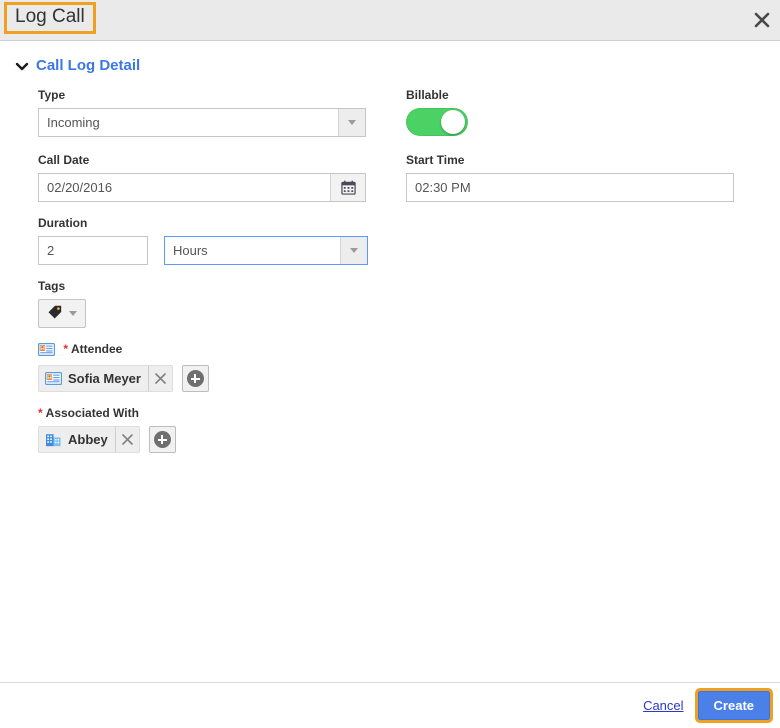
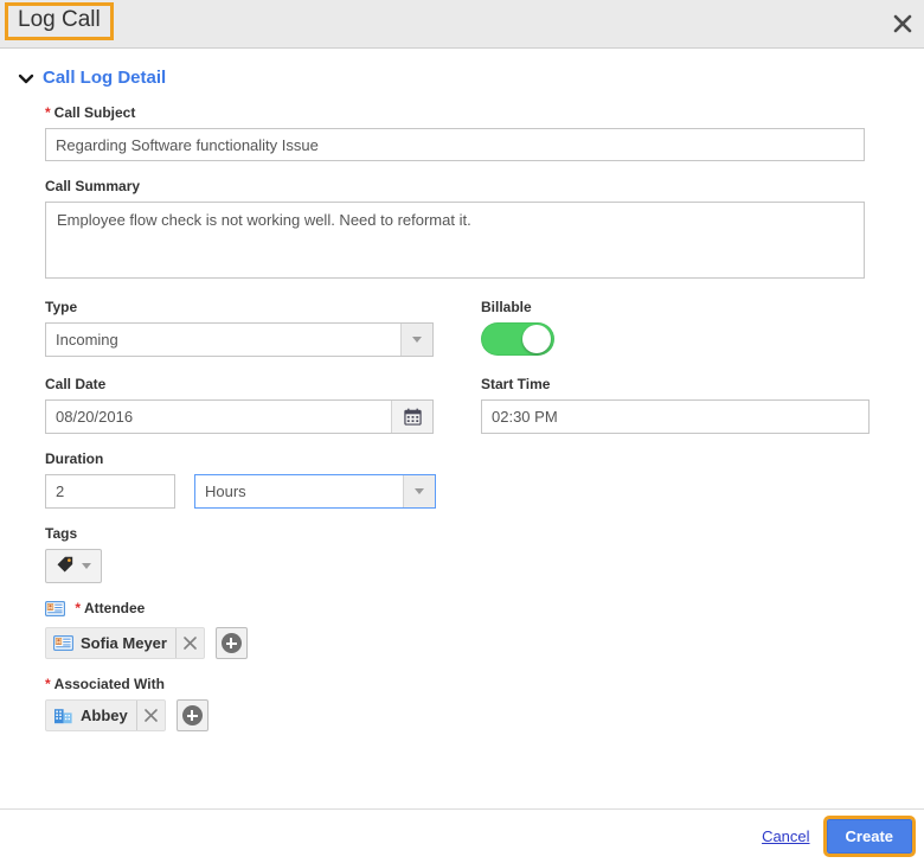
  Log Call
  Call Log Detail
+ * Call Subject
+ Regarding Software functionality Issue
+ Call Summary
+ Employee flow check is not working well. Need to reformat it.
  Type
  Incoming
  Billable
  Call Date
- 02/20/2016
+ 08/20/2016
  Start Time
  02:30 PM
  Duration
  2
  Hours
  Tags
  * Attendee
  Sofia Meyer
  * Associated With
  Abbey
  Cancel
  Create
